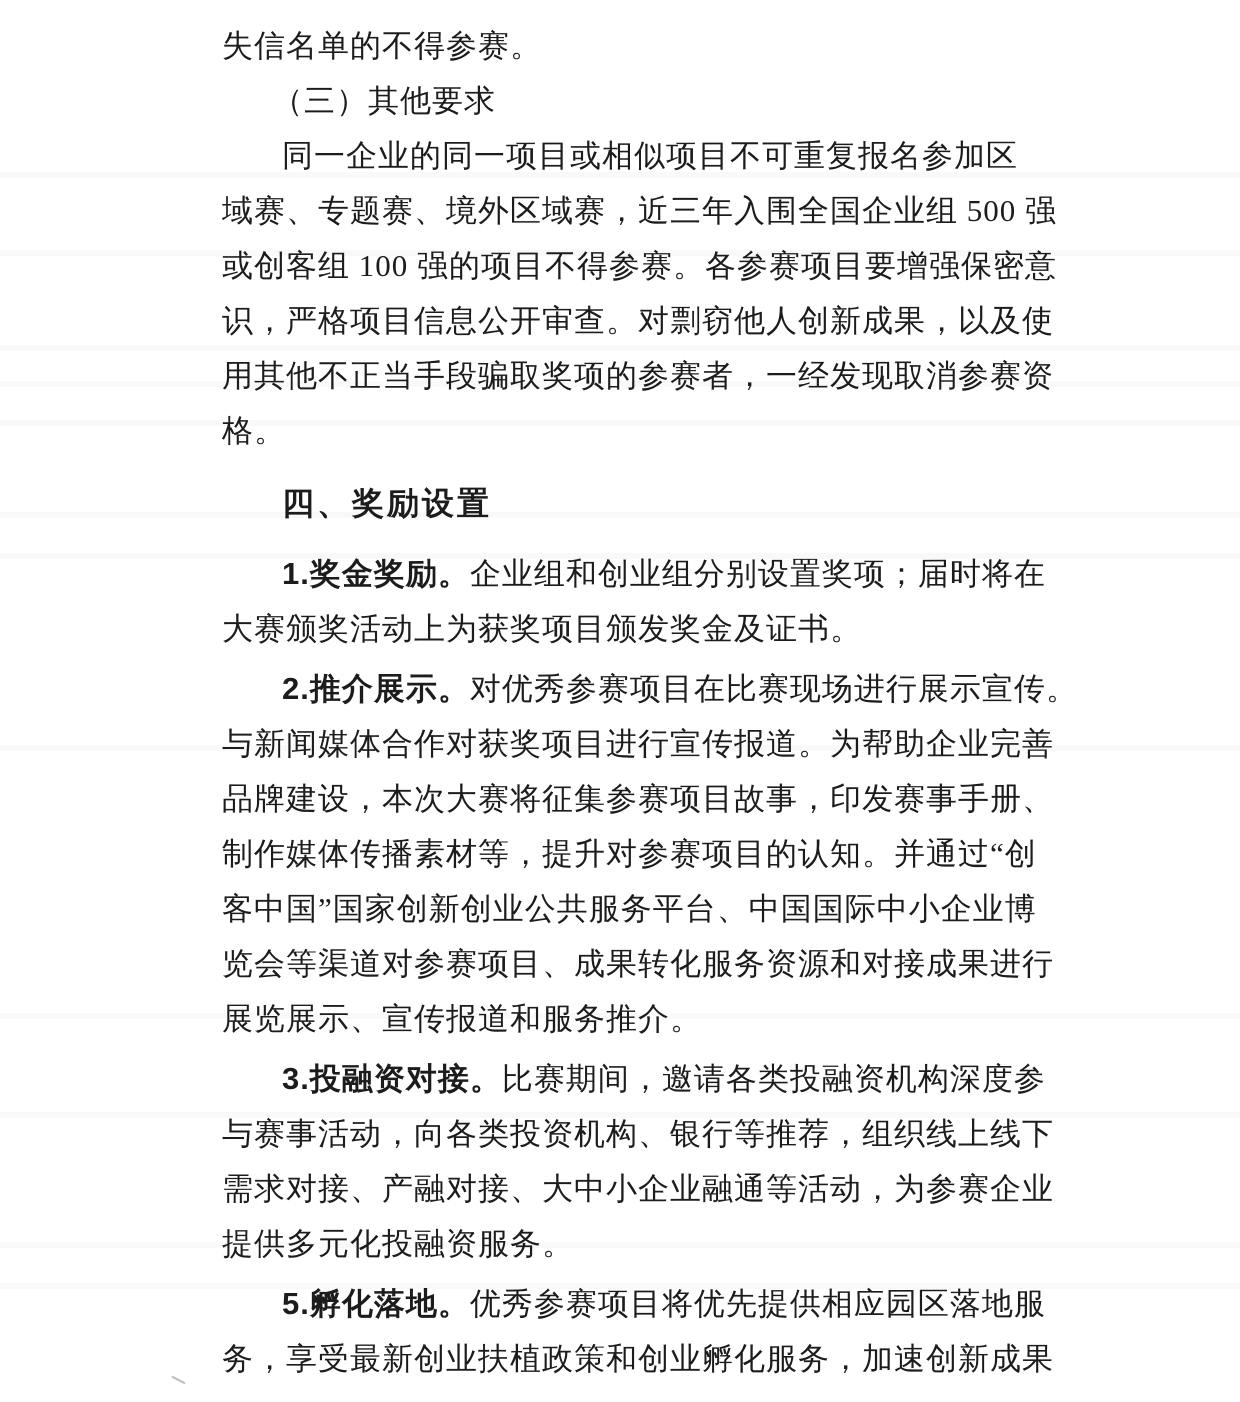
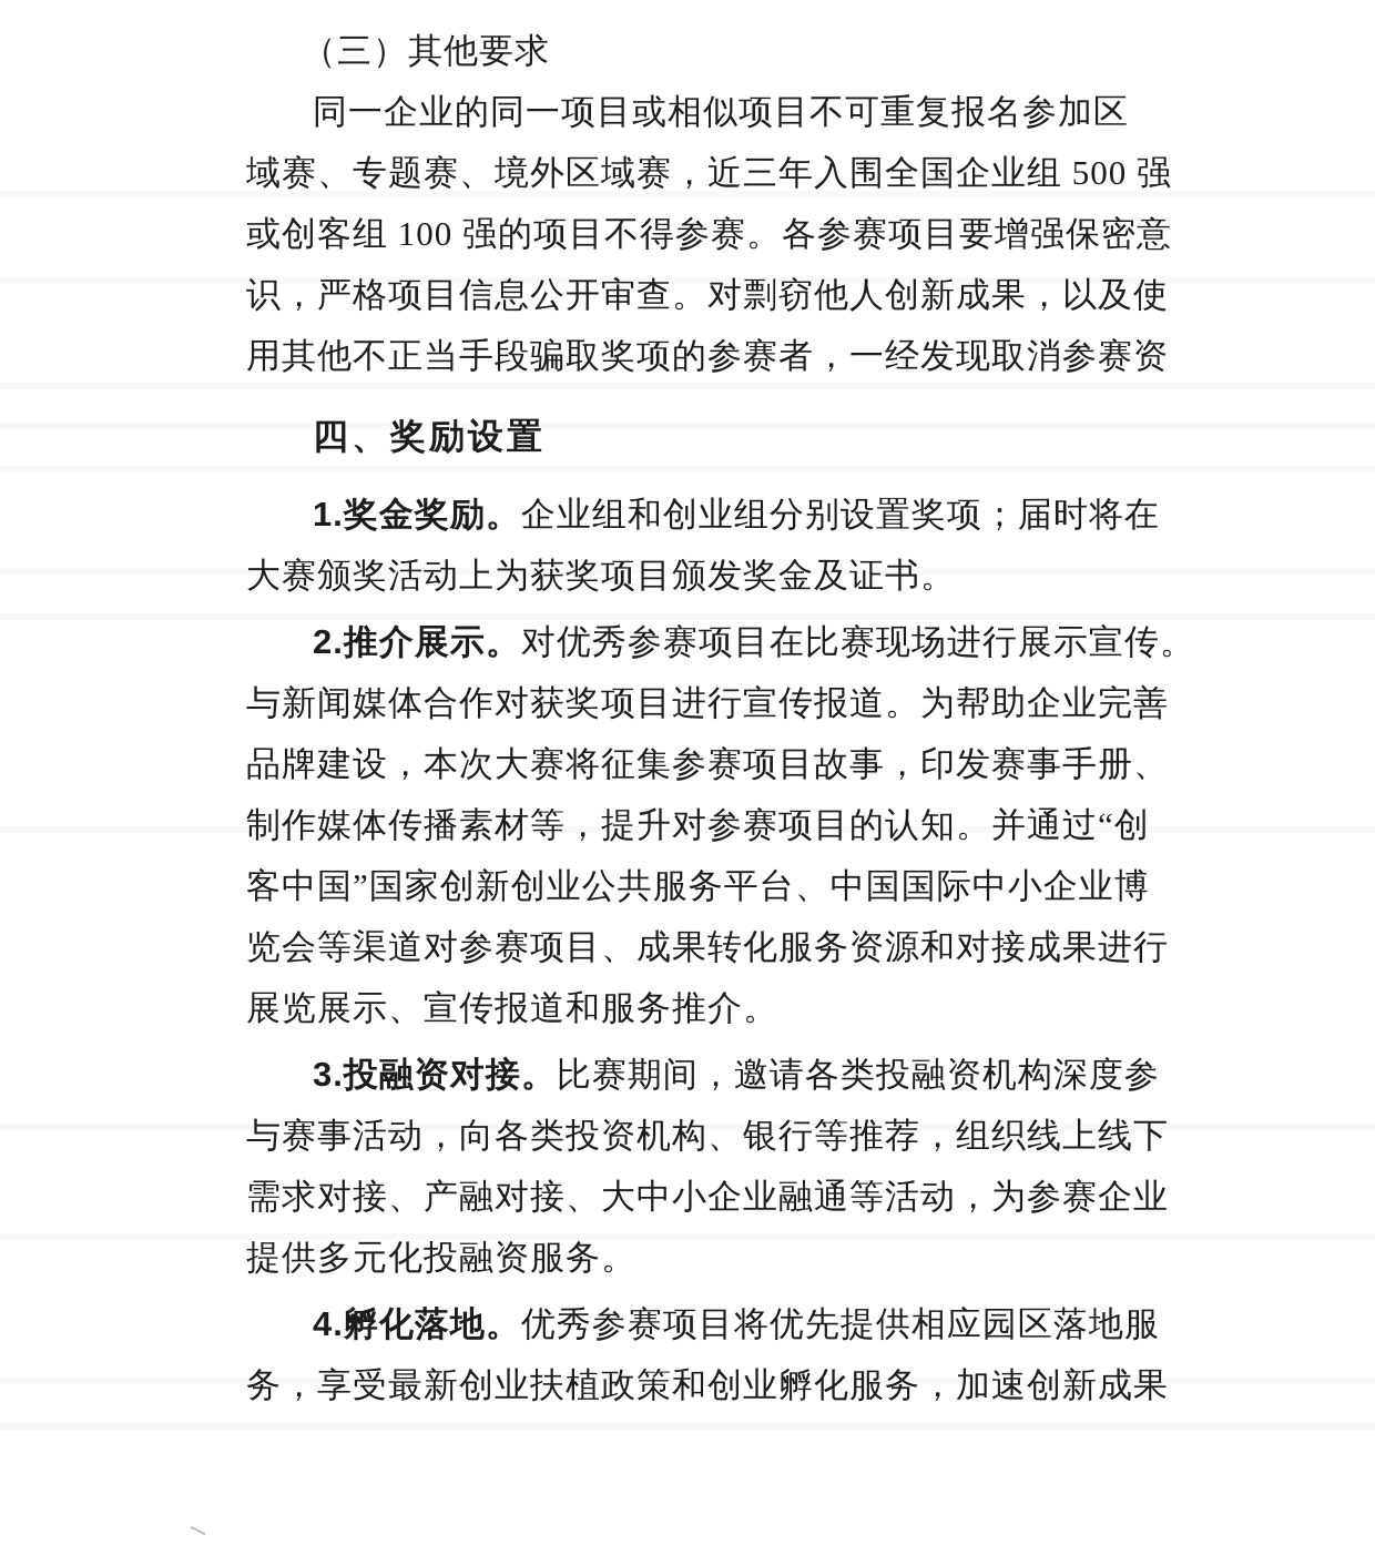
- 失信名单的不得参赛。
  （三）其他要求
  同一企业的同一项目或相似项目不可重复报名参加区
  域赛、专题赛、境外区域赛，近三年入围全国企业组 500 强
  或创客组 100 强的项目不得参赛。各参赛项目要增强保密意
  识，严格项目信息公开审查。对剽窃他人创新成果，以及使
  用其他不正当手段骗取奖项的参赛者，一经发现取消参赛资
- 格。
  四、奖励设置
  1.奖金奖励。企业组和创业组分别设置奖项；届时将在
  大赛颁奖活动上为获奖项目颁发奖金及证书。
  2.推介展示。对优秀参赛项目在比赛现场进行展示宣传。
  与新闻媒体合作对获奖项目进行宣传报道。为帮助企业完善
  品牌建设，本次大赛将征集参赛项目故事，印发赛事手册、
  制作媒体传播素材等，提升对参赛项目的认知。并通过“创
  客中国”国家创新创业公共服务平台、中国国际中小企业博
  览会等渠道对参赛项目、成果转化服务资源和对接成果进行
  展览展示、宣传报道和服务推介。
  3.投融资对接。比赛期间，邀请各类投融资机构深度参
  与赛事活动，向各类投资机构、银行等推荐，组织线上线下
  需求对接、产融对接、大中小企业融通等活动，为参赛企业
  提供多元化投融资服务。
- 5.孵化落地。优秀参赛项目将优先提供相应园区落地服
+ 4.孵化落地。优秀参赛项目将优先提供相应园区落地服
  务，享受最新创业扶植政策和创业孵化服务，加速创新成果
